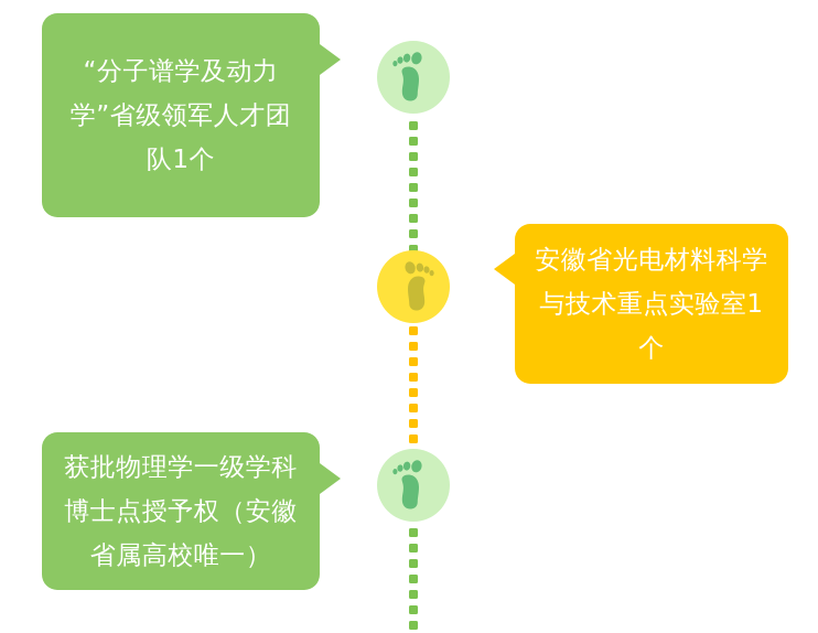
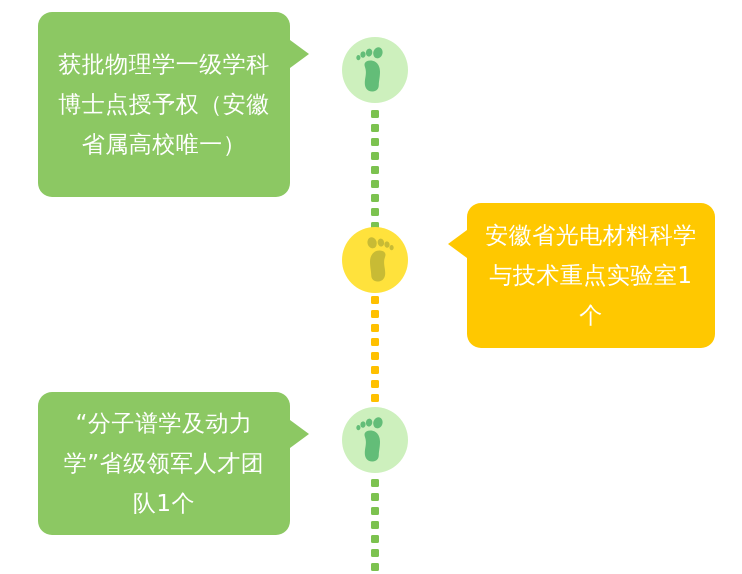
- “分子谱学及动力学”省级领军人才团队1个
+ 获批物理学一级学科博士点授予权（安徽省属高校唯一）
  安徽省光电材料科学与技术重点实验室1个
- 获批物理学一级学科博士点授予权（安徽省属高校唯一）
+ “分子谱学及动力学”省级领军人才团队1个
